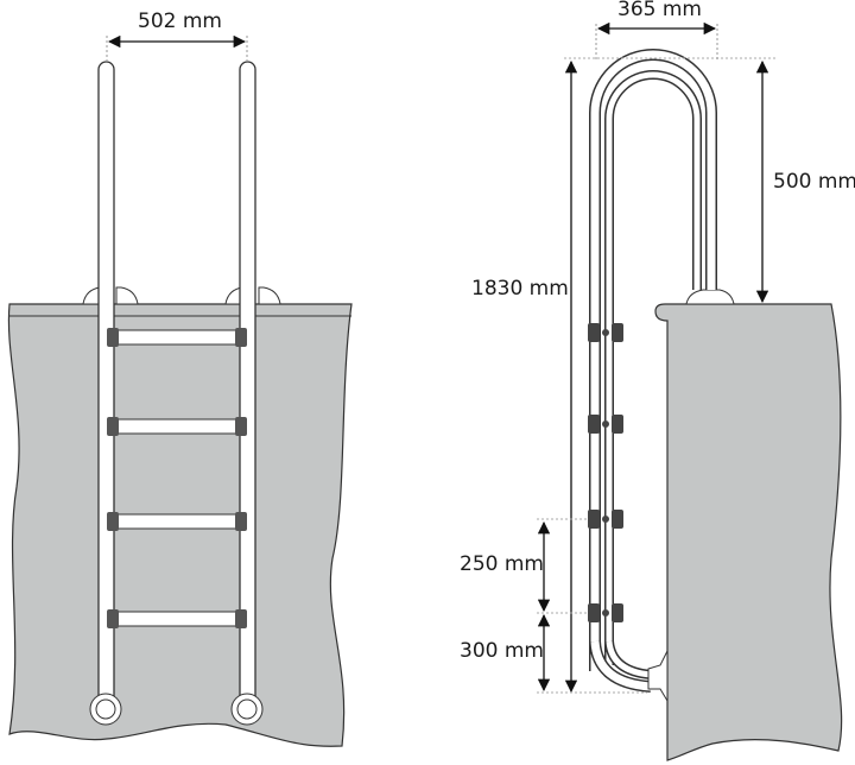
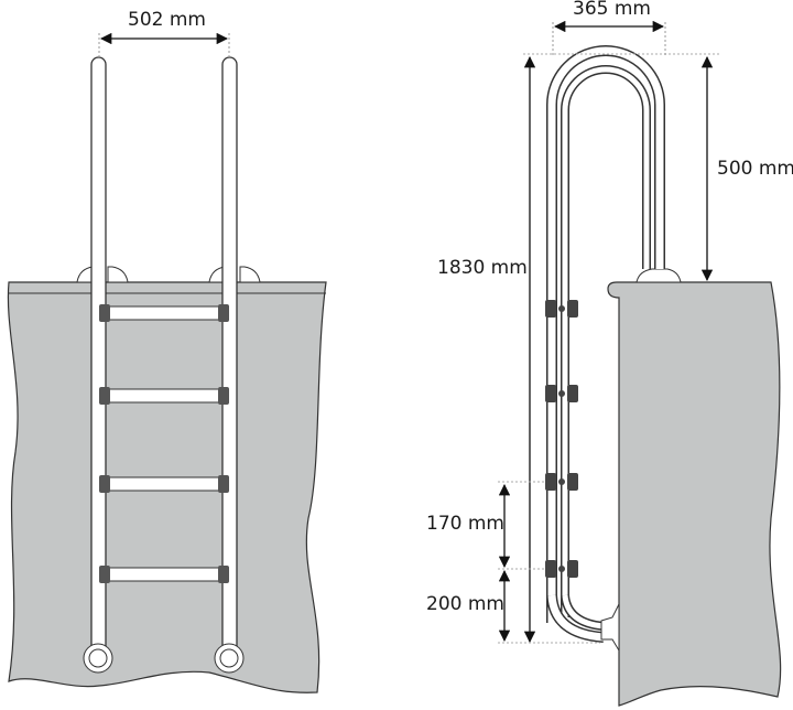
  502 mm
  365 mm
  1830 mm
  500 mm
- 250 mm
+ 170 mm
- 300 mm
+ 200 mm
